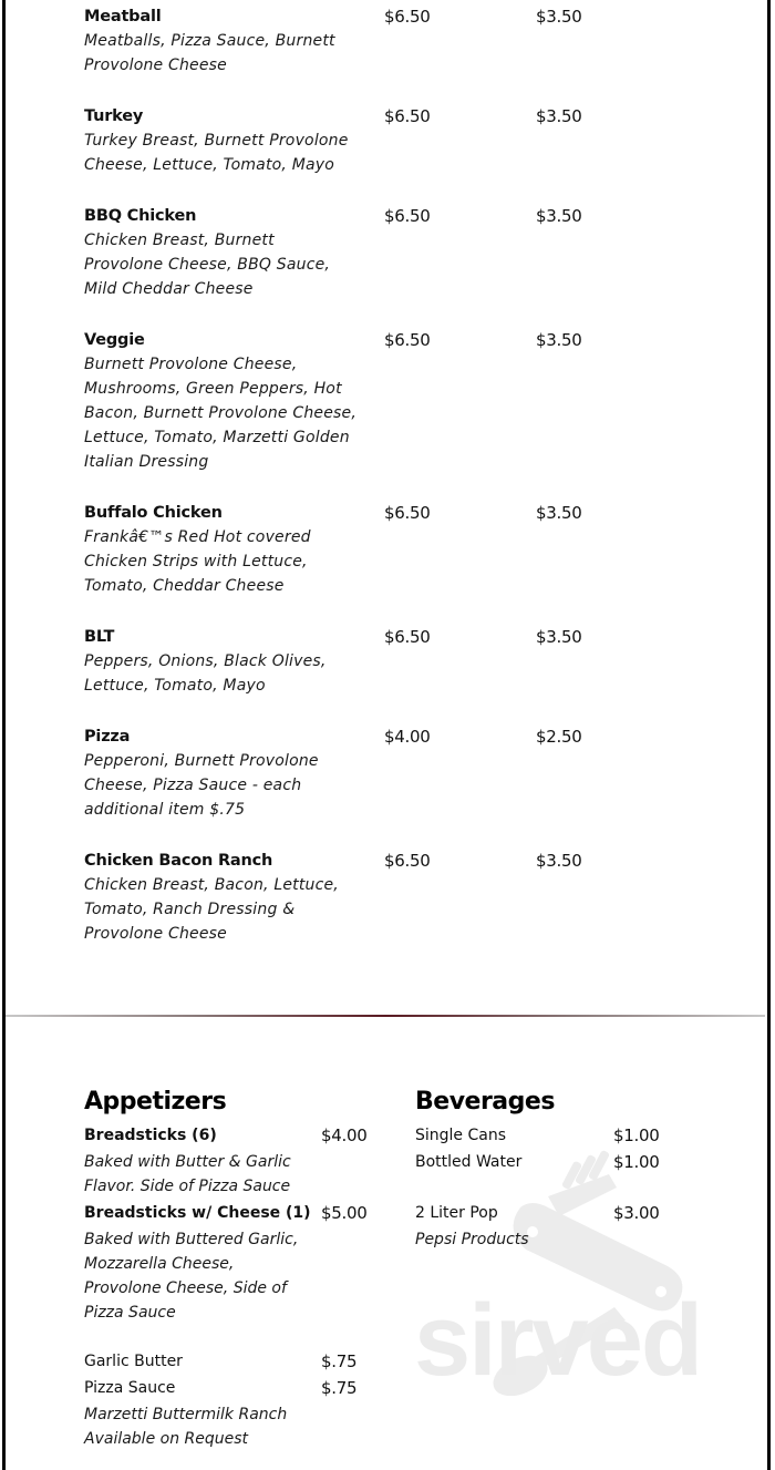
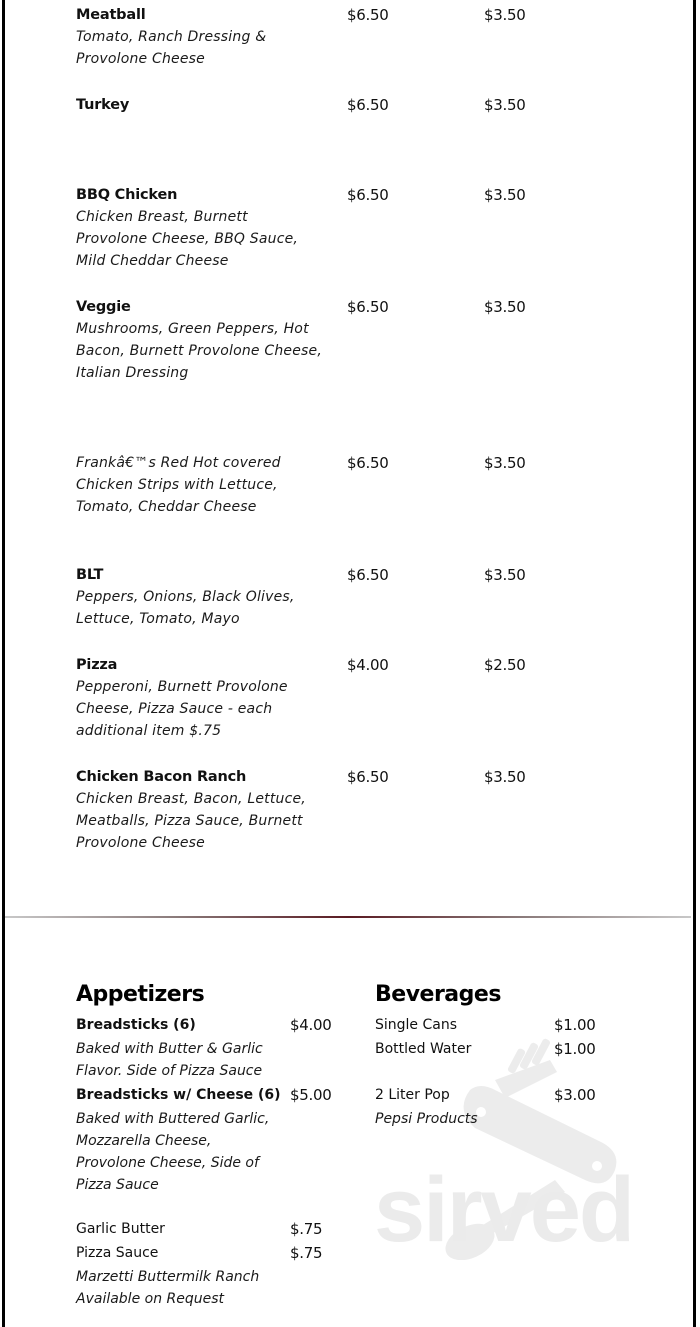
  Meatball
- Meatballs, Pizza Sauce, Burnett
+ Tomato, Ranch Dressing &
  Provolone Cheese
  $6.50
  $3.50
  Turkey
- Turkey Breast, Burnett Provolone
- Cheese, Lettuce, Tomato, Mayo
  $6.50
  $3.50
  BBQ Chicken
  Chicken Breast, Burnett
  Provolone Cheese, BBQ Sauce,
  Mild Cheddar Cheese
  $6.50
  $3.50
  Veggie
- Burnett Provolone Cheese,
  Mushrooms, Green Peppers, Hot
  Bacon, Burnett Provolone Cheese,
- Lettuce, Tomato, Marzetti Golden
  Italian Dressing
  $6.50
  $3.50
- Buffalo Chicken
  Frankâ€™s Red Hot covered
  Chicken Strips with Lettuce,
  Tomato, Cheddar Cheese
  $6.50
  $3.50
  BLT
  Peppers, Onions, Black Olives,
  Lettuce, Tomato, Mayo
  $6.50
  $3.50
  Pizza
  Pepperoni, Burnett Provolone
  Cheese, Pizza Sauce - each
  additional item $.75
  $4.00
  $2.50
  Chicken Bacon Ranch
  Chicken Breast, Bacon, Lettuce,
- Tomato, Ranch Dressing &
+ Meatballs, Pizza Sauce, Burnett
  Provolone Cheese
  $6.50
  $3.50
  Appetizers
  Breadsticks (6)
  $4.00
  Baked with Butter & Garlic
  Flavor. Side of Pizza Sauce
- Breadsticks w/ Cheese (1)
+ Breadsticks w/ Cheese (6)
  $5.00
  Baked with Buttered Garlic,
  Mozzarella Cheese,
  Provolone Cheese, Side of
  Pizza Sauce
  Garlic Butter
  $.75
  Pizza Sauce
  $.75
  Marzetti Buttermilk Ranch
  Available on Request
  Beverages
  Single Cans
  $1.00
  Bottled Water
  $1.00
  2 Liter Pop
  $3.00
  Pepsi Products
